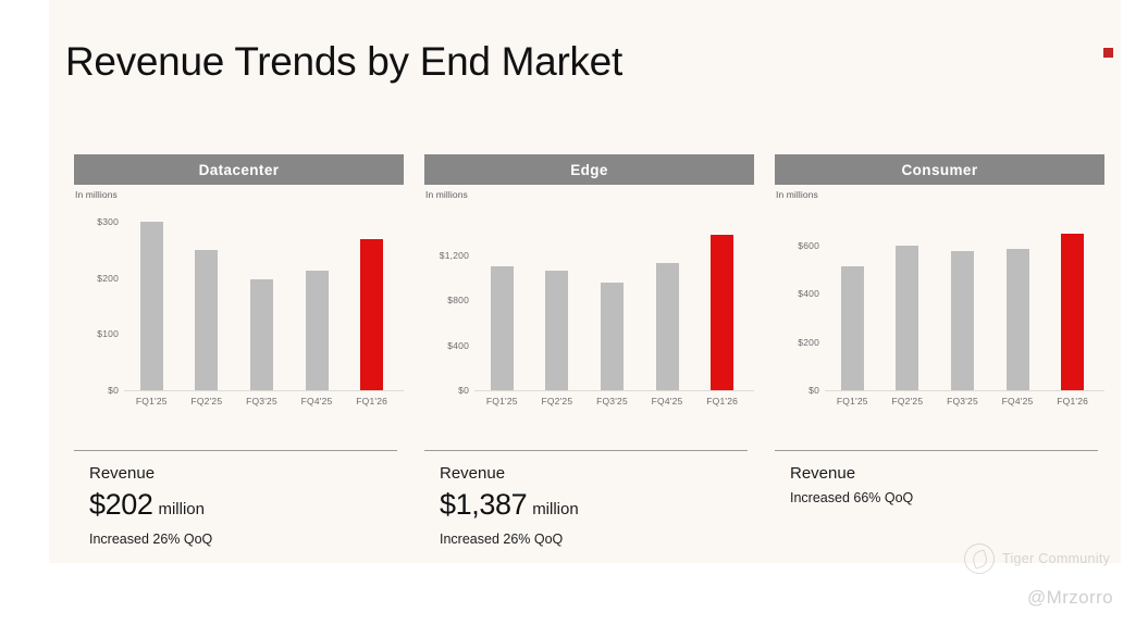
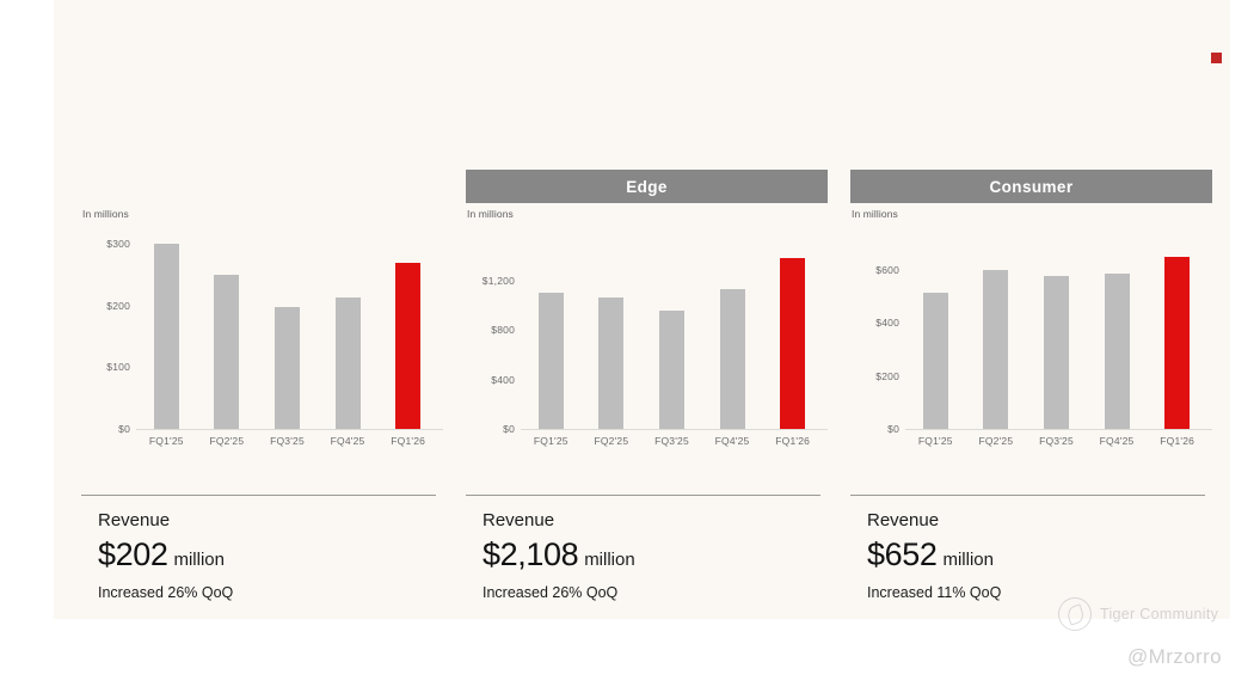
- Revenue Trends by End Market
- Datacenter
  In millions
  $0
  $100
  $200
  $300
  FQ1'25
  FQ2'25
  FQ3'25
  FQ4'25
  FQ1'26
  Revenue
  $202 million
  Increased 26% QoQ
  Edge
  In millions
  $0
  $400
  $800
  $1,200
  FQ1'25
  FQ2'25
  FQ3'25
  FQ4'25
  FQ1'26
  Revenue
- $1,387 million
+ $2,108 million
  Increased 26% QoQ
  Consumer
  In millions
  $0
  $200
  $400
  $600
  FQ1'25
  FQ2'25
  FQ3'25
  FQ4'25
  FQ1'26
  Revenue
+ $652 million
- Increased 66% QoQ
+ Increased 11% QoQ
  Tiger Community
  @Mrzorro
